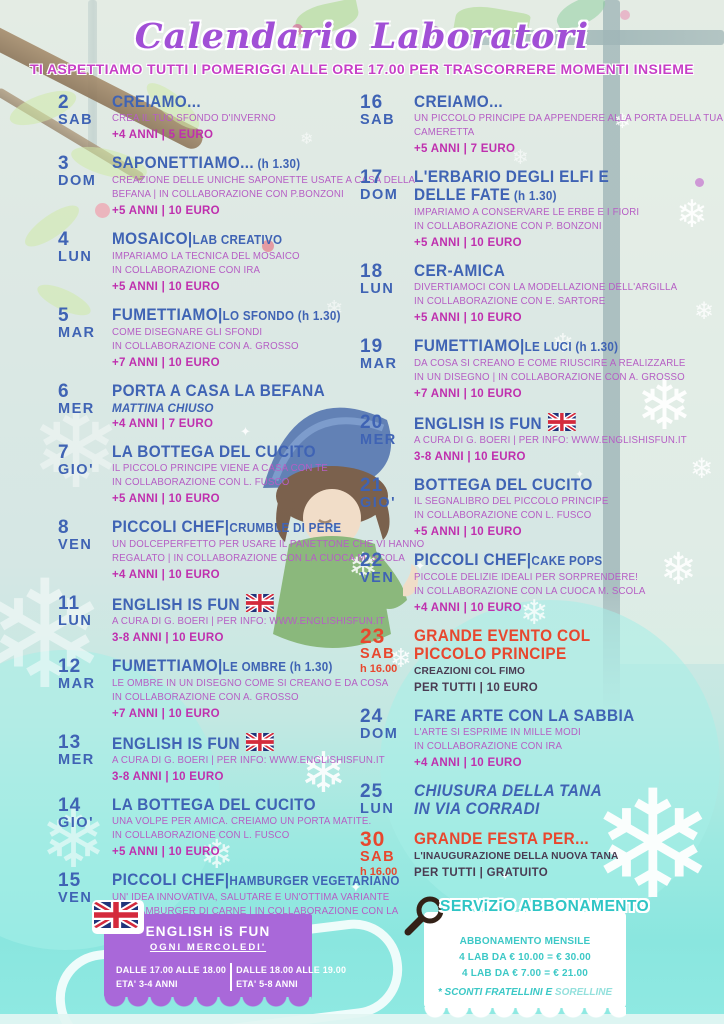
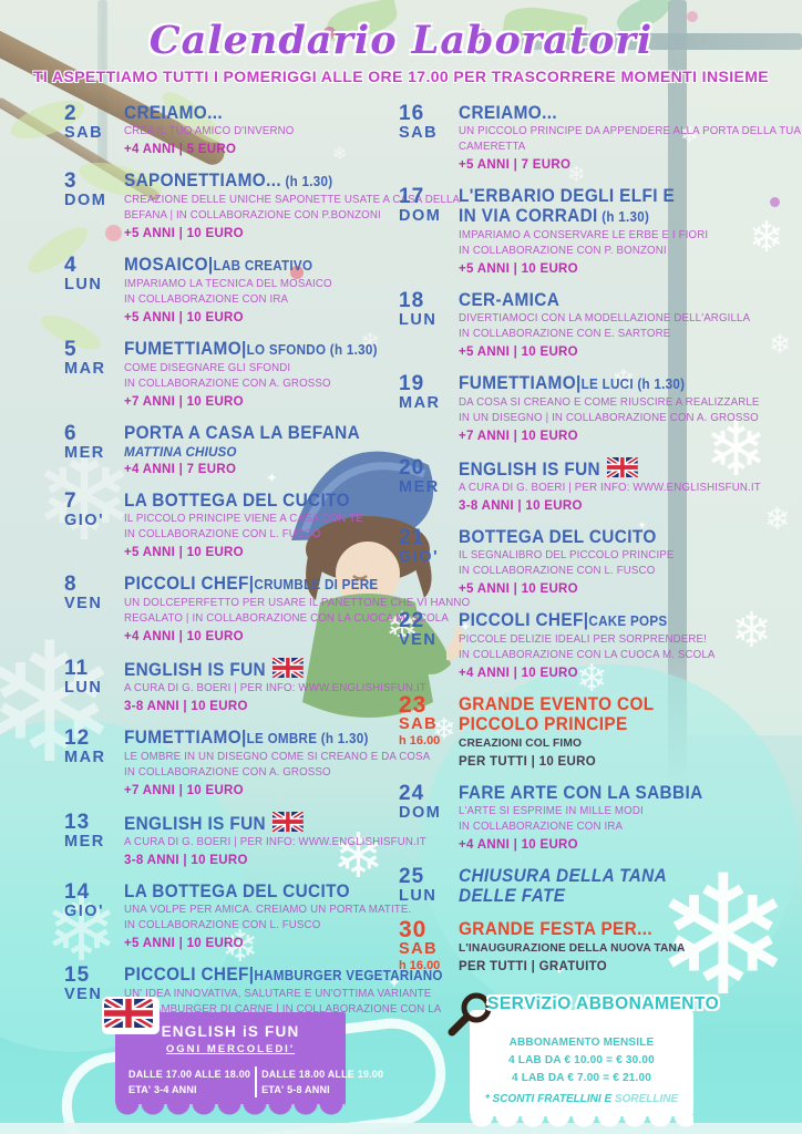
  ❄
  ❄
  ❄
  ❄
  ❄
  ❄
  ❄
  ❄
  ❄
  ❄
  ❄
  ❄
  ❄
  ❄
  ❄
  ❄
  ❄
  ✦
  ✦
  ✦
  ✦
  ✦
  Calendario Laboratori
  TI ASPETTIAMO TUTTI I POMERIGGI ALLE ORE 17.00 PER TRASCORRERE MOMENTI INSIEME
  2
  SAB
  CREIAMO...
- CREA IL TUO SFONDO D'INVERNO
+ CREA IL TUO AMICO D'INVERNO
  +4 ANNI | 5 EURO
  3
  DOM
  SAPONETTIAMO... (h 1.30)
  CREAZIONE DELLE UNICHE SAPONETTE USATE A C
  BEFANA | IN COLLABORAZIONE CON P.BONZONI
  +5 ANNI | 10 EURO
  4
  LUN
  MOSAICO|LAB CREATIVO
  IMPARIAMO LA TECNICA DEL MOSAICO
  IN COLLABORAZIONE CON IRA
  +5 ANNI | 10 EURO
  5
  MAR
  FUMETTIAMO|LO SFONDO (h 1.30)
  COME DISEGNARE GLI SFONDI
  IN COLLABORAZIONE CON A. GROSSO
  +7 ANNI | 10 EURO
  6
  MER
  PORTA A CASA LA BEFANA
  MATTINA CHIUSO
  +4 ANNI | 7 EURO
  7
  GIO'
  LA BOTTEGA DEL CUCITO
  IL PICCOLO PRINCIPE VIENE A CASA CON TE
  IN COLLABORAZIONE CON L. FUSCO
  +5 ANNI | 10 EURO
  8
  VEN
  PICCOLI CHEF|CRUMBLE DI PERE
  UN DOLCEPERFETTO PER USARE IL PANETTONE C
  REGALATO | IN COLLABORAZIONE CON LA CUOCA
  +4 ANNI | 10 EURO
  11
  LUN
  ENGLISH IS FUN
  A CURA DI G. BOERI | PER INFO: WWW.ENGLISHISF
  3-8 ANNI | 10 EURO
  12
  MAR
  FUMETTIAMO|LE OMBRE (h 1.30)
  LE OMBRE IN UN DISEGNO COME SI CREANO E DA
  IN COLLABORAZIONE CON A. GROSSO
  +7 ANNI | 10 EURO
  13
  MER
  ENGLISH IS FUN
  A CURA DI G. BOERI | PER INFO: WWW.ENGLISHISF
  3-8 ANNI | 10 EURO
  14
  GIO'
  LA BOTTEGA DEL CUCITO
  UNA VOLPE PER AMICA. CREIAMO UN PORTA MATIT
  IN COLLABORAZIONE CON L. FUSCO
  +5 ANNI | 10 EURO
  15
  VEN
  PICCOLI CHEF|HAMBURGER VEGETARIANO
  UN' IDEA INNOVATIVA, SALUTARE E UN'OTTIMA VARIANTE
  MBURGER DI CARNE | IN COLLABORAZIONE CON LA
  16
  SAB
  CREIAMO...
  UN PICCOLO PRINCIPE DA APPENDERE ALLA PORTA DELLA TUA
  CAMERETTA
  +5 ANNI | 7 EURO
  17
  DOM
  L'ERBARIO DEGLI ELFI E
- DELLE FATE (h 1.30)
+ IN VIA CORRADI (h 1.30)
  IMPARIAMO A CONSERVARE LE ERBE E I FIORI
  IN COLLABORAZIONE CON P. BONZONI
  +5 ANNI | 10 EURO
  18
  LUN
  CER-AMICA
  DIVERTIAMOCI CON LA MODELLAZIONE DELL'ARGILLA
  IN COLLABORAZIONE CON E. SARTORE
  +5 ANNI | 10 EURO
  19
  MAR
  FUMETTIAMO|LE LUCI (h 1.30)
  DA COSA SI CREANO E COME RIUSCIRE A REALIZZARLE
  IN UN DISEGNO | IN COLLABORAZIONE CON A. GROSSO
  +7 ANNI | 10 EURO
  20
  MER
  ENGLISH IS FUN
  A CURA DI G. BOERI | PER INFO: WWW.ENGLISHISFUN.IT
  3-8 ANNI | 10 EURO
  21
  GIO'
  BOTTEGA DEL CUCITO
  IL SEGNALIBRO DEL PICCOLO PRINCIPE
  IN COLLABORAZIONE CON L. FUSCO
  +5 ANNI | 10 EURO
  22
  VEN
  PICCOLI CHEF|CAKE POPS
  PICCOLE DELIZIE IDEALI PER SORPRENDERE!
  IN COLLABORAZIONE CON LA CUOCA M. SCOLA
  +4 ANNI | 10 EURO
  23
  SAB
  h 16.00
  GRANDE EVENTO COL
  PICCOLO PRINCIPE
  CREAZIONI COL FIMO
  PER TUTTI | 10 EURO
  24
  DOM
  FARE ARTE CON LA SABBIA
  L'ARTE SI ESPRIME IN MILLE MODI
  IN COLLABORAZIONE CON IRA
  +4 ANNI | 10 EURO
  25
  LUN
  CHIUSURA DELLA TANA
- IN VIA CORRADI
+ DELLE FATE
  30
  SAB
  h 16.00
  GRANDE FESTA PER...
  L'INAUGURAZIONE DELLA NUOVA TANA
  PER TUTTI | GRATUITO
  ENGLISH iS FUN
  OGNI MERCOLEDI'
  DALLE 17.00 ALLE 18.00
  ETA' 3-4 ANNI
  DALLE 18.00 ALLE 19.00
  ETA' 5-8 ANNI
  SERViZiO ABBONAMENTO
  ABBONAMENTO MENSILE
  4 LAB DA € 10.00 = € 30.00
  4 LAB DA € 7.00 = € 21.00
  * SCONTI FRATELLINI E SORELLINE
